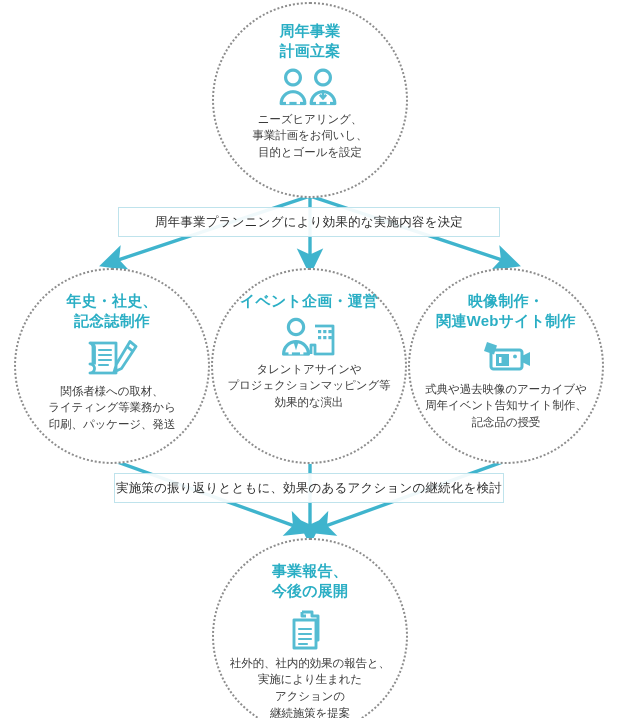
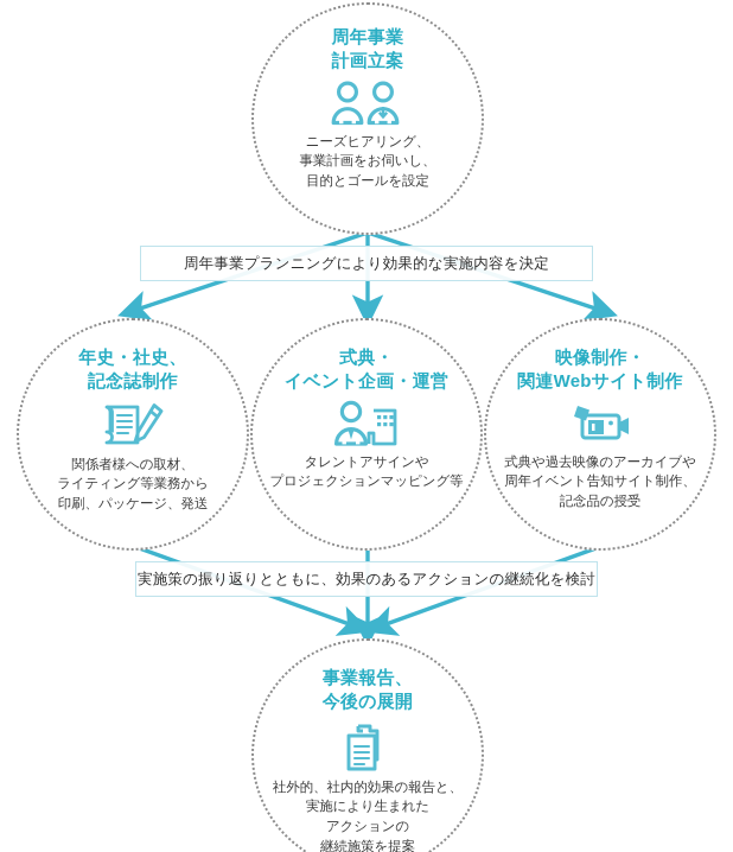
  周年事業
  計画立案
  ニーズヒアリング、
  事業計画をお伺いし、
  目的とゴールを設定
  周年事業プランニングにより効果的な実施内容を決定
  年史・社史、
  記念誌制作
  関係者様への取材、
  ライティング等業務から
  印刷、パッケージ、発送
+ 式典・
  イベント企画・運営
  タレントアサインや
  プロジェクションマッピング等
- 効果的な演出
  映像制作・
  関連Webサイト制作
  式典や過去映像のアーカイブや
  周年イベント告知サイト制作、
  記念品の授受
  実施策の振り返りとともに、効果のあるアクションの継続化を検討
  事業報告、
  今後の展開
  社外的、社内的効果の報告と、
  実施により生まれた
  アクションの
  継続施策を提案
